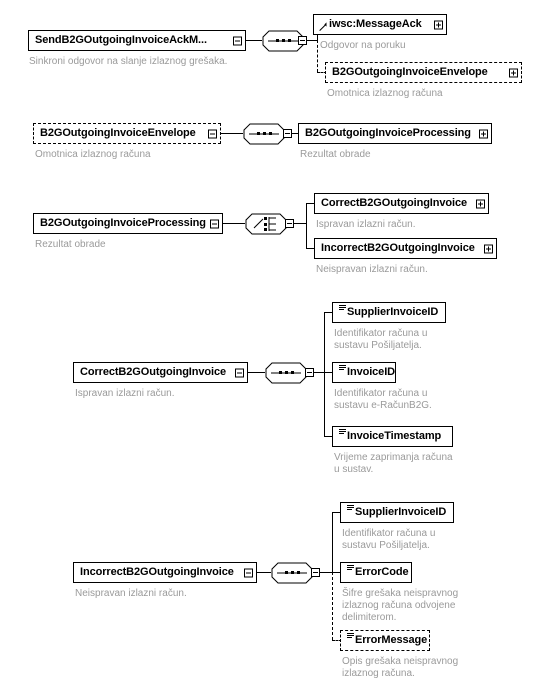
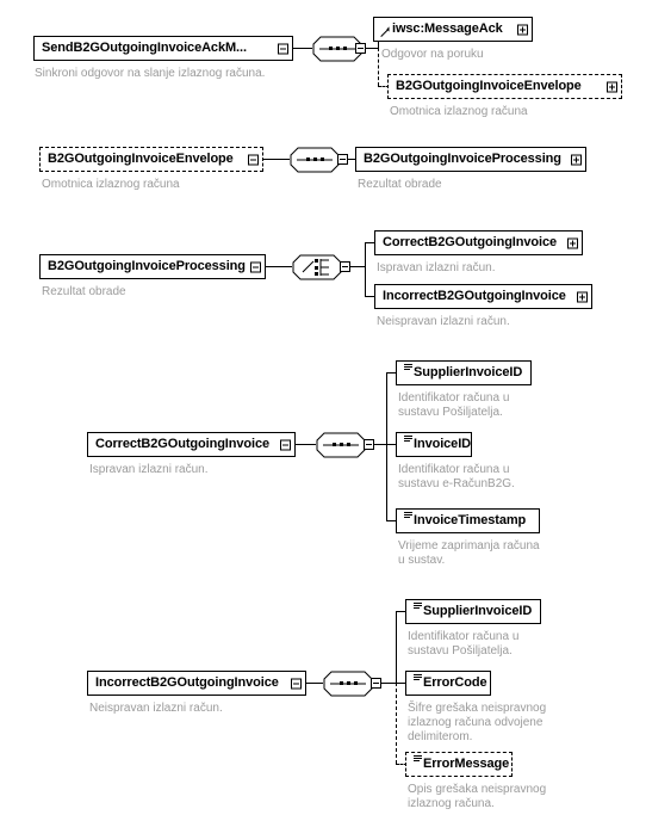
  SendB2GOutgoingInvoiceAckM...
- Sinkroni odgovor na slanje izlaznog grešaka.
+ Sinkroni odgovor na slanje izlaznog računa.
  iwsc:MessageAck
  Odgovor na poruku
  B2GOutgoingInvoiceEnvelope
  Omotnica izlaznog računa
  B2GOutgoingInvoiceEnvelope
  Omotnica izlaznog računa
  B2GOutgoingInvoiceProcessing
  Rezultat obrade
  B2GOutgoingInvoiceProcessing
  Rezultat obrade
  CorrectB2GOutgoingInvoice
  Ispravan izlazni račun.
  IncorrectB2GOutgoingInvoice
  Neispravan izlazni račun.
  CorrectB2GOutgoingInvoice
  Ispravan izlazni račun.
  SupplierInvoiceID
  Identifikator računa u
  sustavu Pošiljatelja.
  InvoiceID
  Identifikator računa u
  sustavu e-RačunB2G.
  InvoiceTimestamp
  Vrijeme zaprimanja računa
  u sustav.
  IncorrectB2GOutgoingInvoice
  Neispravan izlazni račun.
  SupplierInvoiceID
  Identifikator računa u
  sustavu Pošiljatelja.
  ErrorCode
  Šifre grešaka neispravnog
  izlaznog računa odvojene
  delimiterom.
  ErrorMessage
  Opis grešaka neispravnog
  izlaznog računa.
